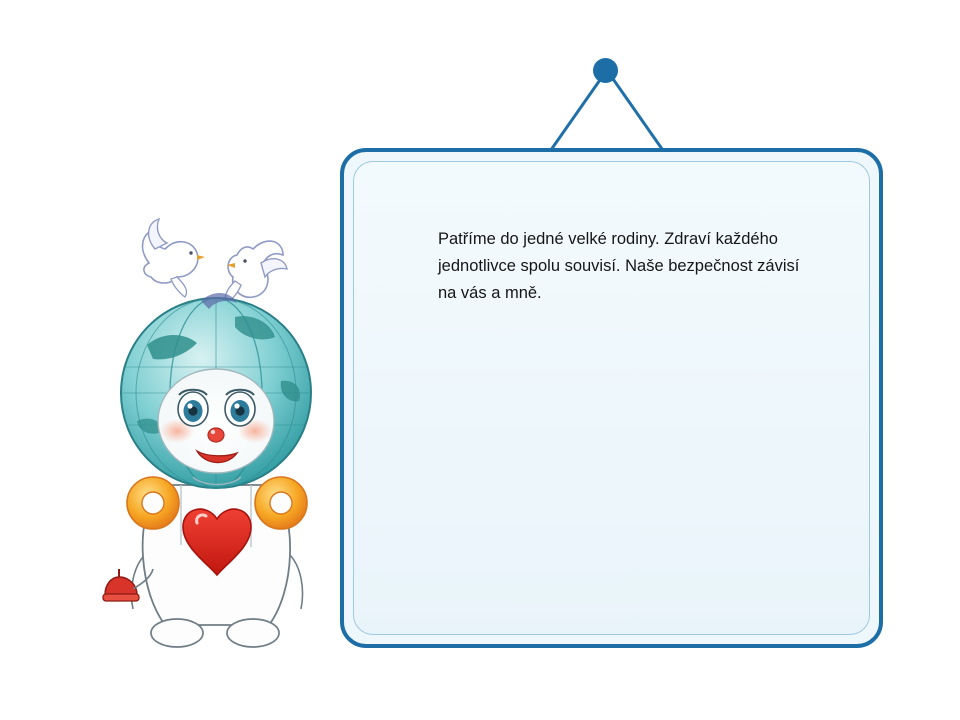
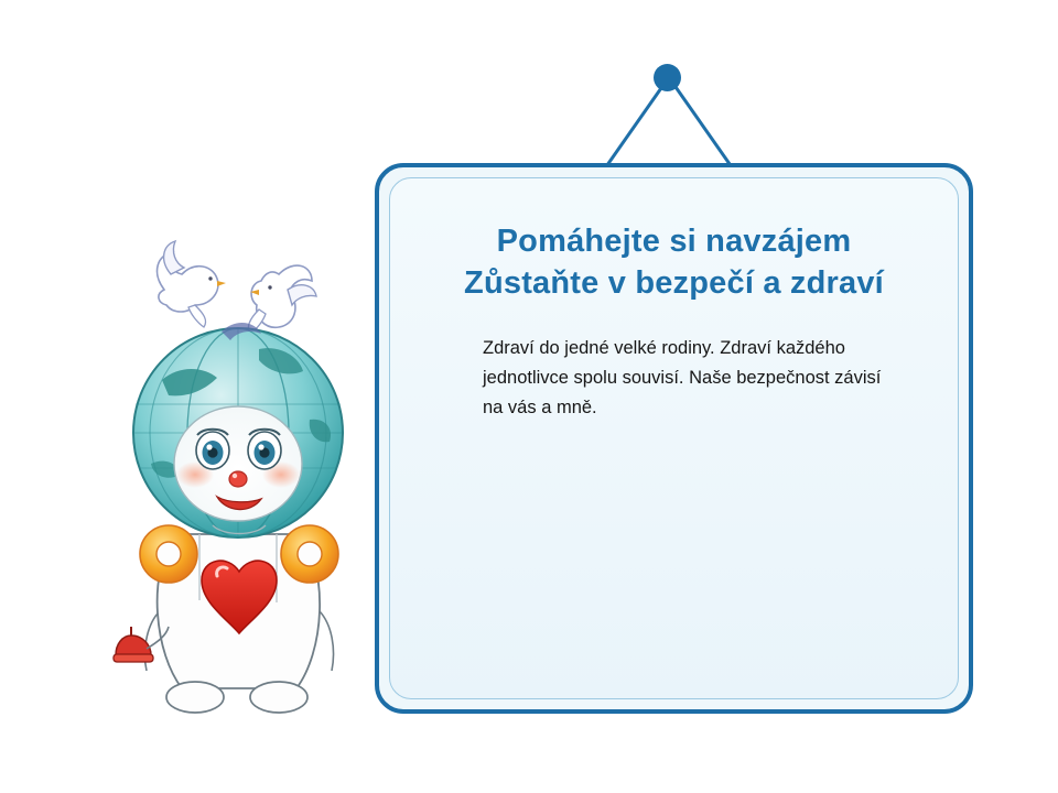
+ Pomáhejte si navzájem
+ Zůstaňte v bezpečí a zdraví
- Patříme do jedné velké rodiny. Zdraví každého jednotlivce spolu souvisí. Naše bezpečnost závisí na vás a mně.
+ Zdraví do jedné velké rodiny. Zdraví každého jednotlivce spolu souvisí. Naše bezpečnost závisí na vás a mně.
